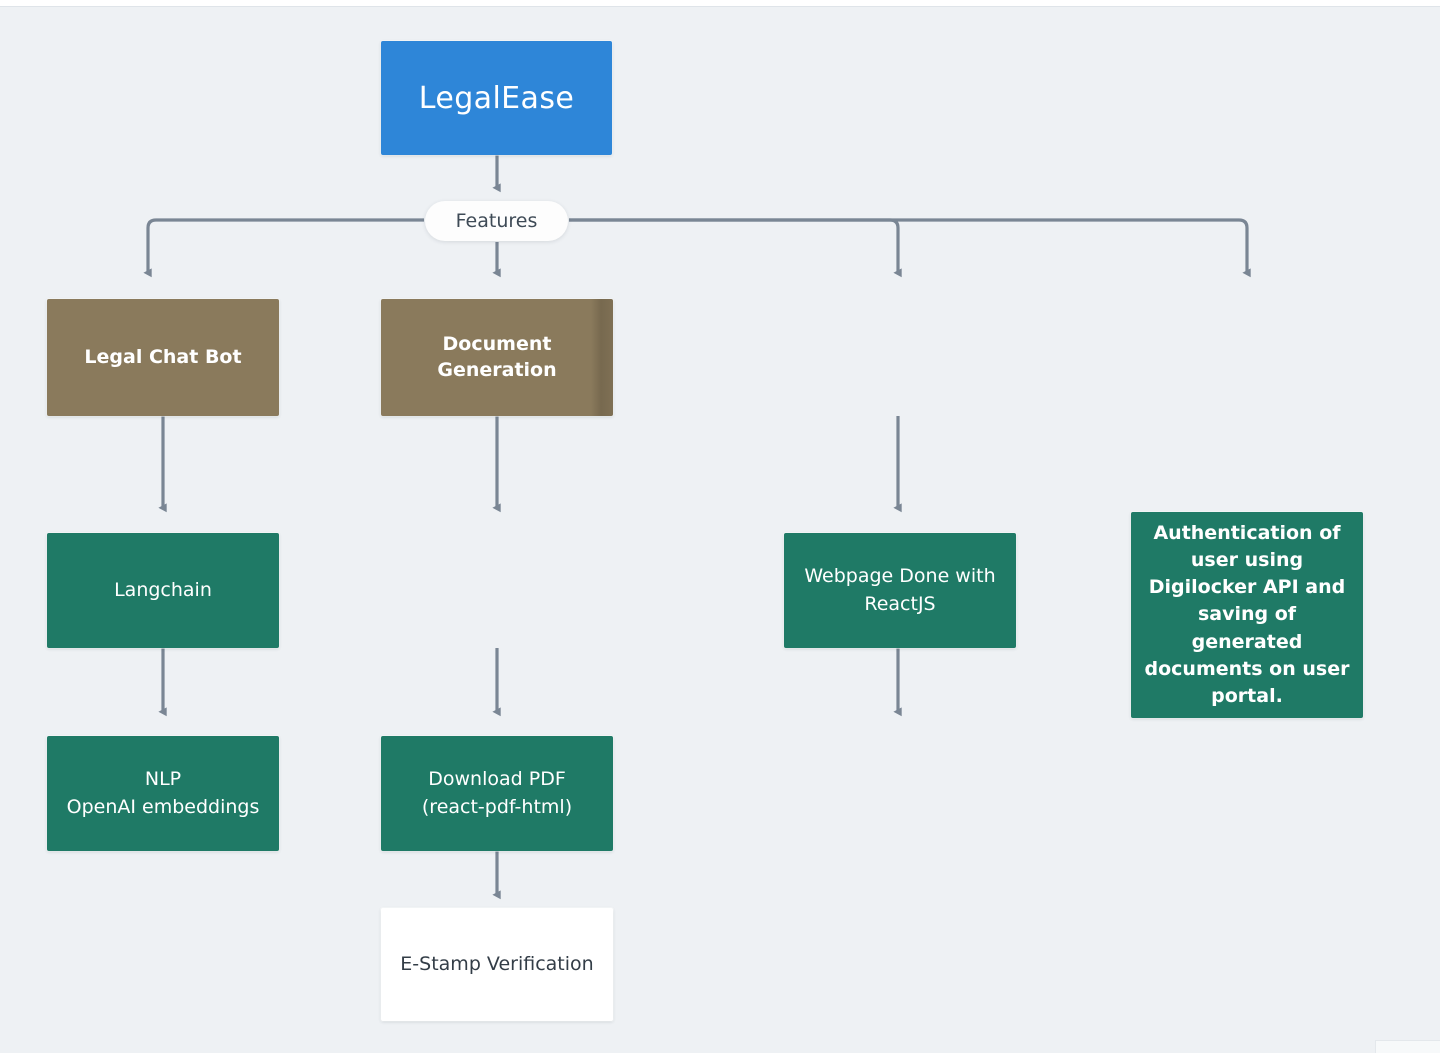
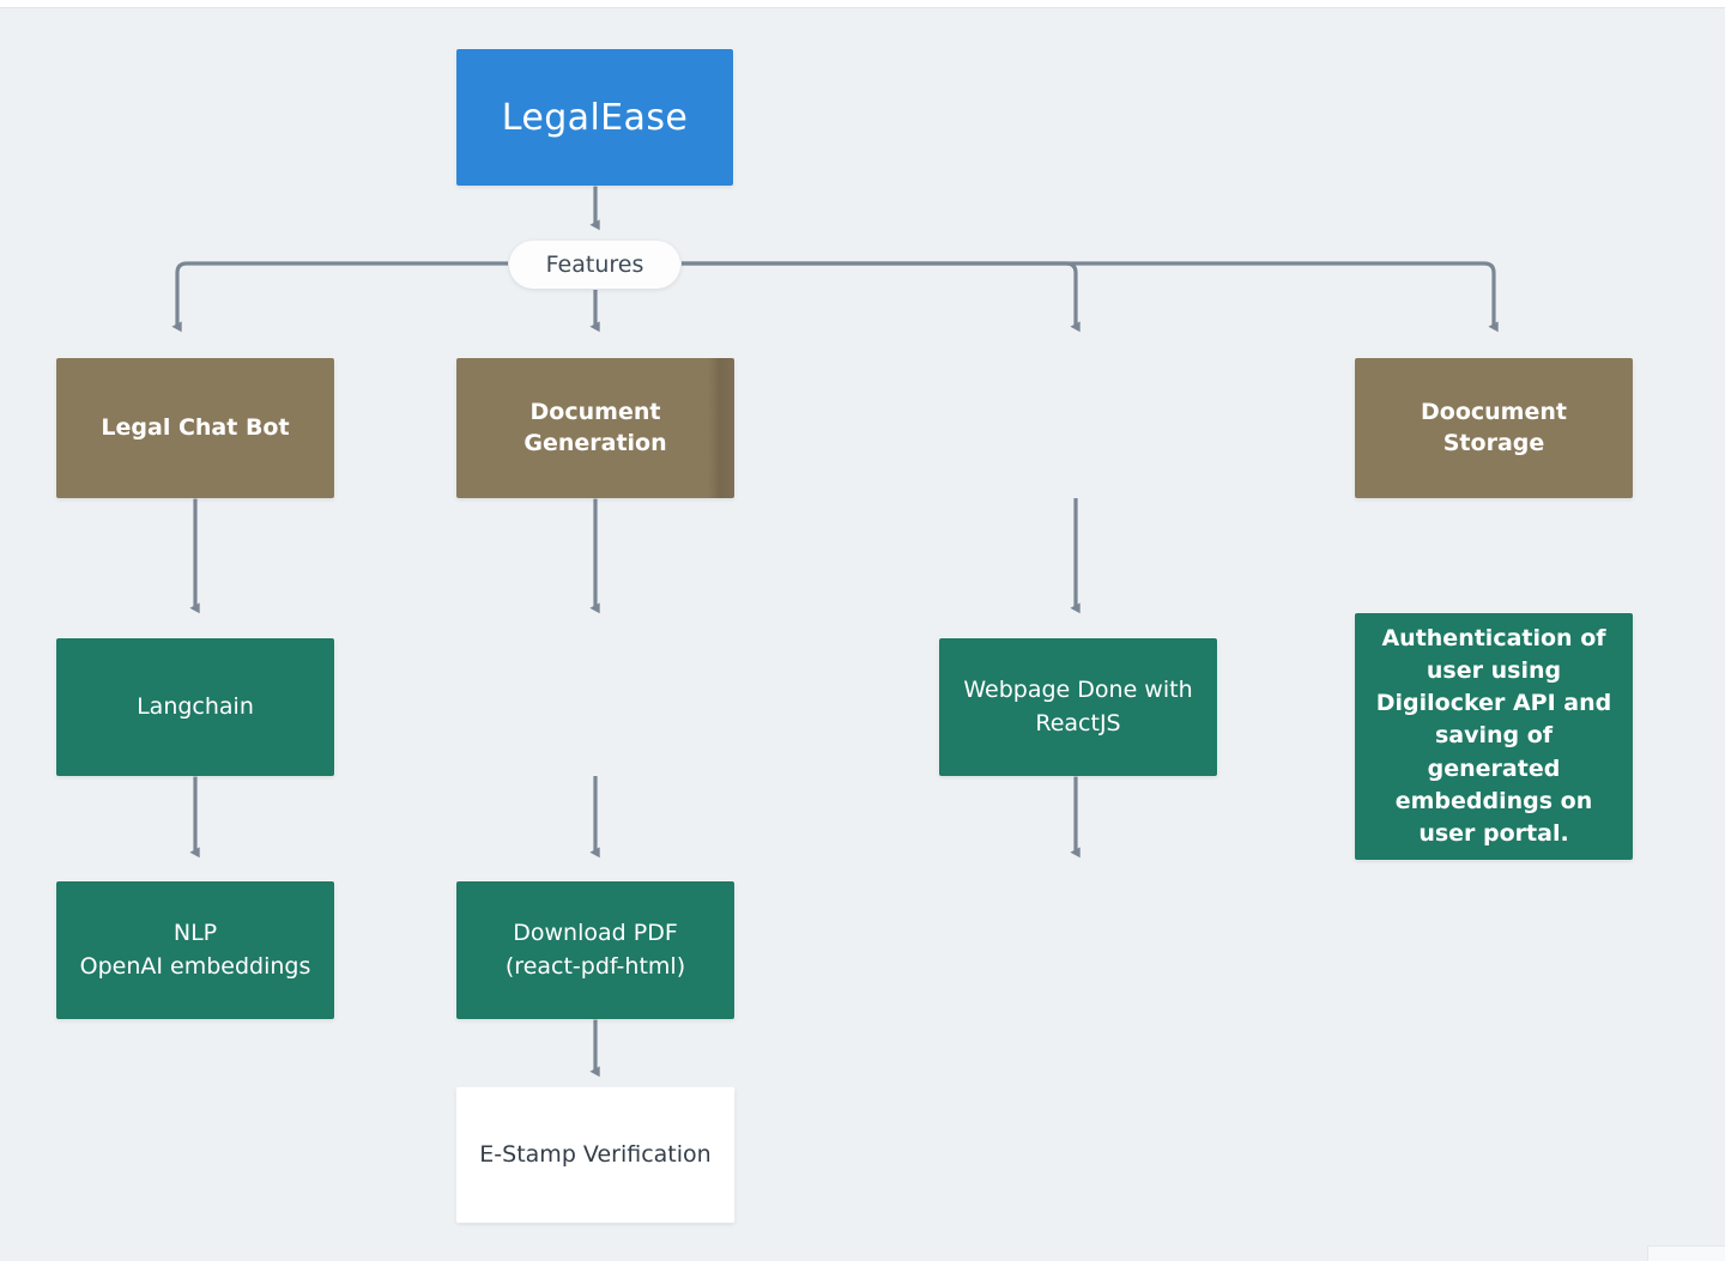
  LegalEase
  Features
  Legal Chat Bot
  Document
  Generation
+ Doocument Storage
  Langchain
  Webpage Done with
  ReactJS
- Authentication of user using Digilocker API and saving of generated documents on user portal.
+ Authentication of user using Digilocker API and saving of generated embeddings on user portal.
  NLP
  OpenAI embeddings
  Download PDF
  (react-pdf-html)
  E-Stamp Verification
